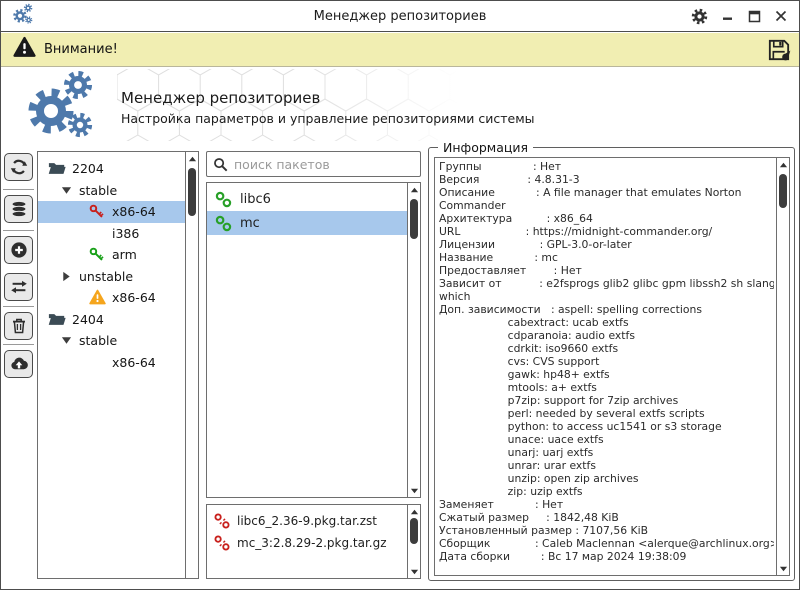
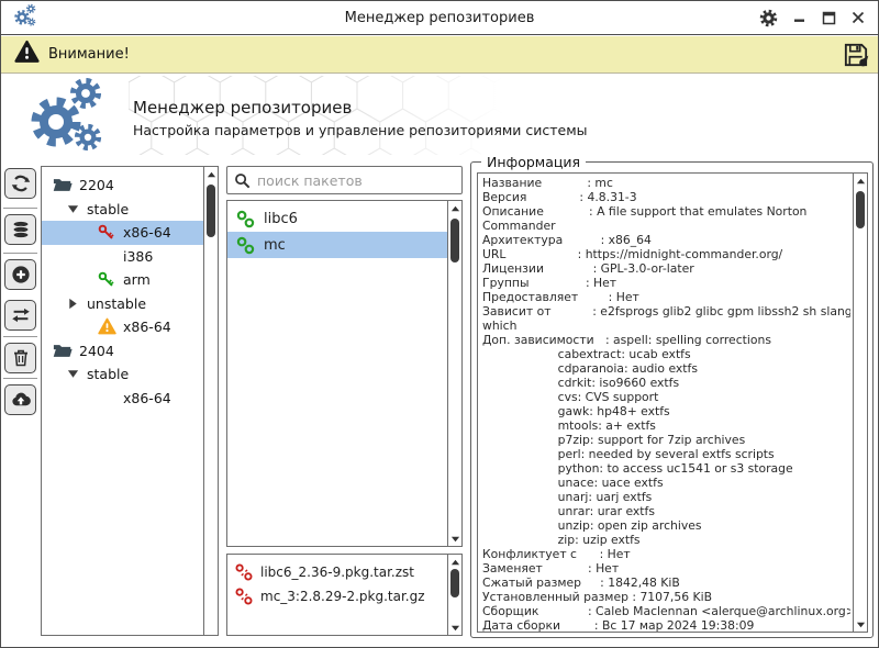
  Менеджер репозиториев
  Внимание!
  Менеджер репозиториев
  Настройка параметров и управление репозиториями системы
  2204
  stable
  x86-64
  i386
  arm
  unstable
  x86-64
  2404
  stable
  x86-64
  поиск пакетов
  libc6
  mc
  libc6_2.36-9.pkg.tar.zst
  mc_3:2.8.29-2.pkg.tar.gz
  Информация
- Группы : Нет
+ Название : mc
  Версия : 4.8.31-3
- Описание : A file manager that emulates Norton
+ Описание : A file support that emulates Norton
  Commander
  Архитектура : x86_64
  URL : https://midnight-commander.org/
  Лицензии : GPL-3.0-or-later
- Название : mc
+ Группы : Нет
  Предоставляет : Нет
  Зависит от : e2fsprogs glib2 glibc gpm libssh2 sh slang
  which
  Доп. зависимости : aspell: spelling corrections
  cabextract: ucab extfs
  cdparanoia: audio extfs
  cdrkit: iso9660 extfs
  cvs: CVS support
  gawk: hp48+ extfs
  mtools: a+ extfs
  p7zip: support for 7zip archives
  perl: needed by several extfs scripts
  python: to access uc1541 or s3 storage
  unace: uace extfs
  unarj: uarj extfs
  unrar: urar extfs
  unzip: open zip archives
  zip: uzip extfs
+ Конфликтует с : Нет
  Заменяет : Нет
  Сжатый размер : 1842,48 KiB
  Установленный размер : 7107,56 KiB
  Сборщик : Caleb Maclennan <alerque@archlinux.org
  Дата сборки : Вс 17 мар 2024 19:38:09
